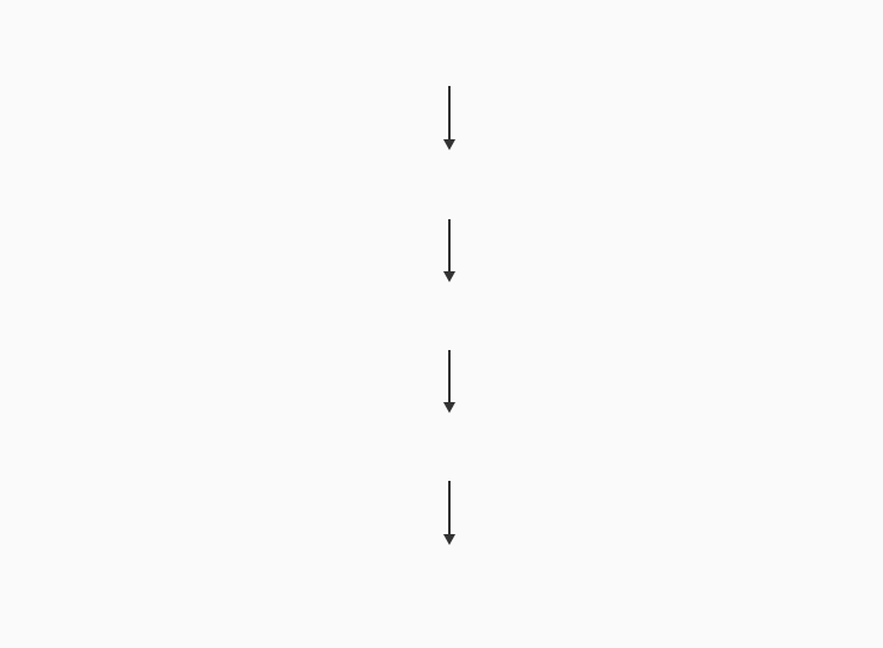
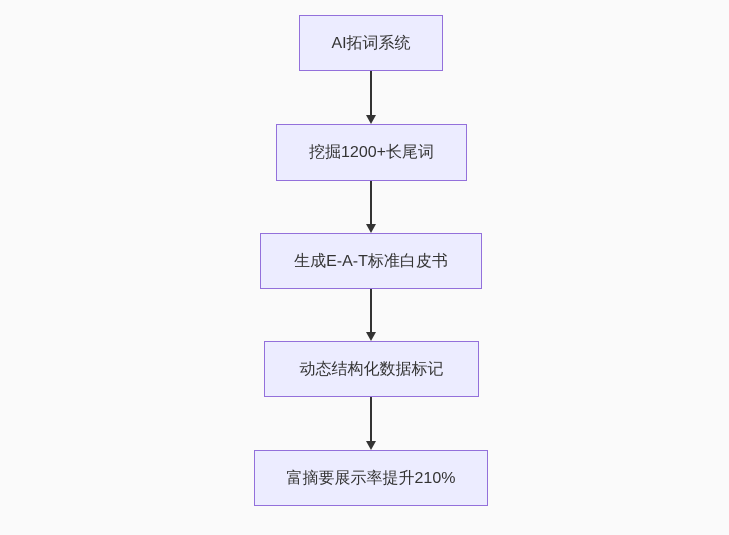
+ AI拓词系统
+ 挖掘1200+长尾词
+ 生成E-A-T标准白皮书
+ 动态结构化数据标记
+ 富摘要展示率提升210%
